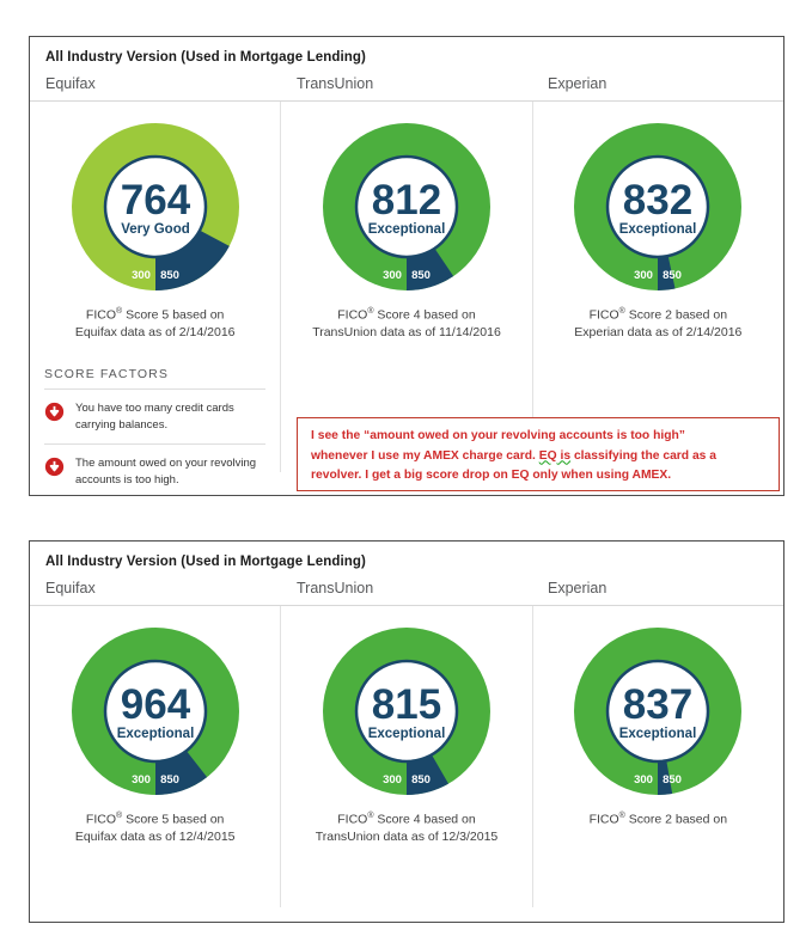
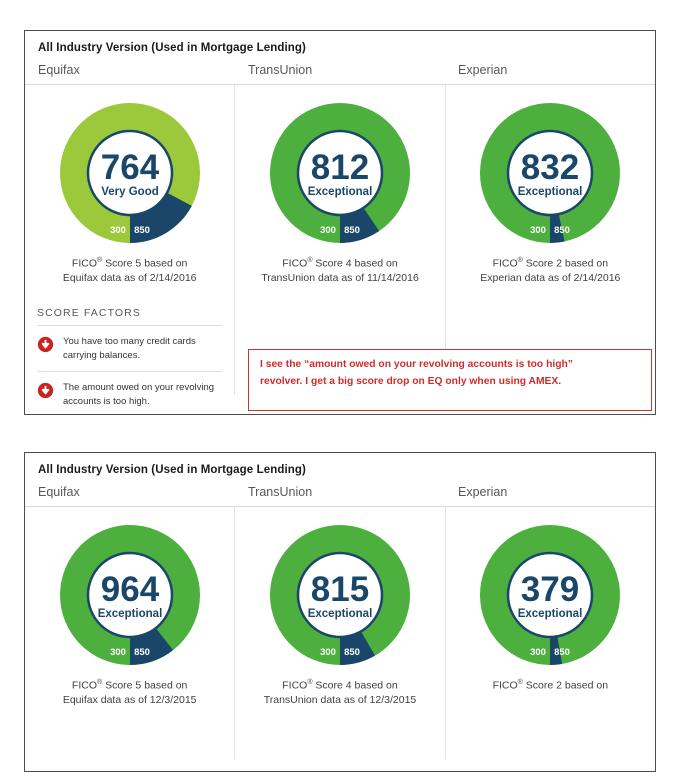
  All Industry Version (Used in Mortgage Lending)
  Equifax
  TransUnion
  Experian
  764
  Very Good
  300
  850
  FICO Score 5 based on
  Equifax data as of 2/14/2016
  SCORE FACTORS
  You have too many credit cards carrying balances.
  The amount owed on your revolving accounts is too high.
  812
  Exceptional
  300
  850
  FICO Score 4 based on
  TransUnion data as of 11/14/2016
  832
  Exceptional
  300
  850
  FICO Score 2 based on
  Experian data as of 2/14/2016
  I see the “amount owed on your revolving accounts is too high”
- whenever I use my AMEX charge card. EQ is classifying the card as a
  revolver. I get a big score drop on EQ only when using AMEX.
  All Industry Version (Used in Mortgage Lending)
  Equifax
  TransUnion
  Experian
  964
  Exceptional
  300
  850
  FICO Score 5 based on
- Equifax data as of 12/4/2015
+ Equifax data as of 12/3/2015
  815
  Exceptional
  300
  850
  FICO Score 4 based on
  TransUnion data as of 12/3/2015
- 837
+ 379
  Exceptional
  300
  850
  FICO Score 2 based on
